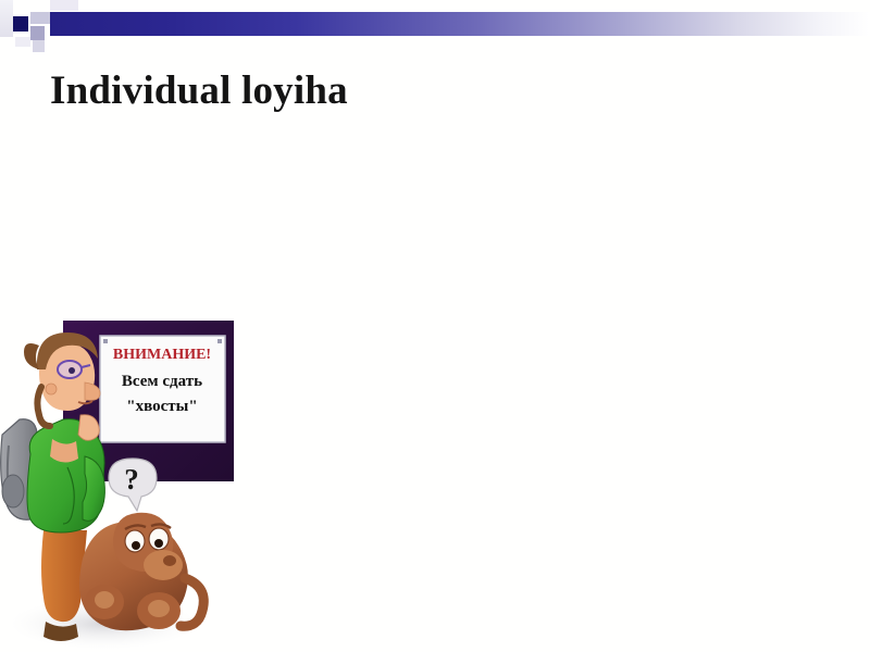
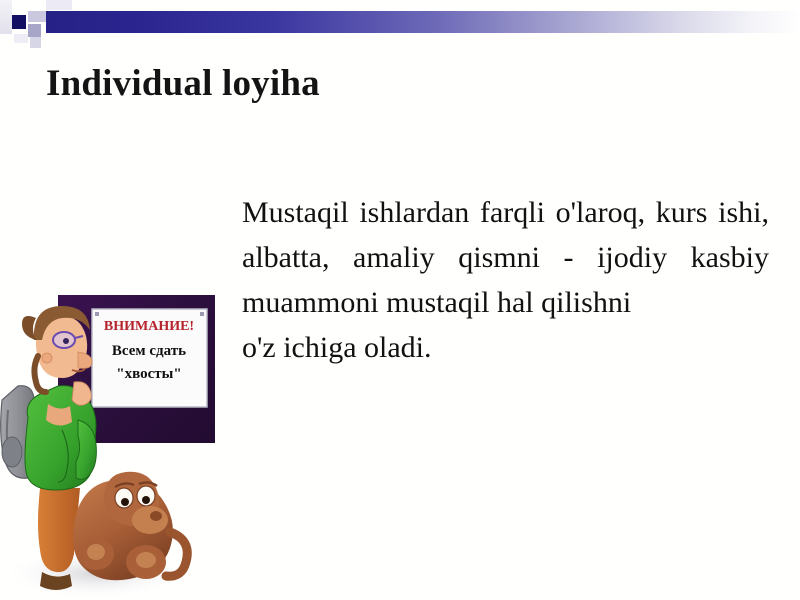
  Individual loyiha
+ Mustaqil ishlardan farqli o'laroq, kurs ishi, albatta, amaliy qismni - ijodiy kasbiy muammoni mustaqil hal qilishni
+ o'z ichiga oladi.
  ВНИМАНИЕ!
  Всем сдать
  "хвосты"
- ?
